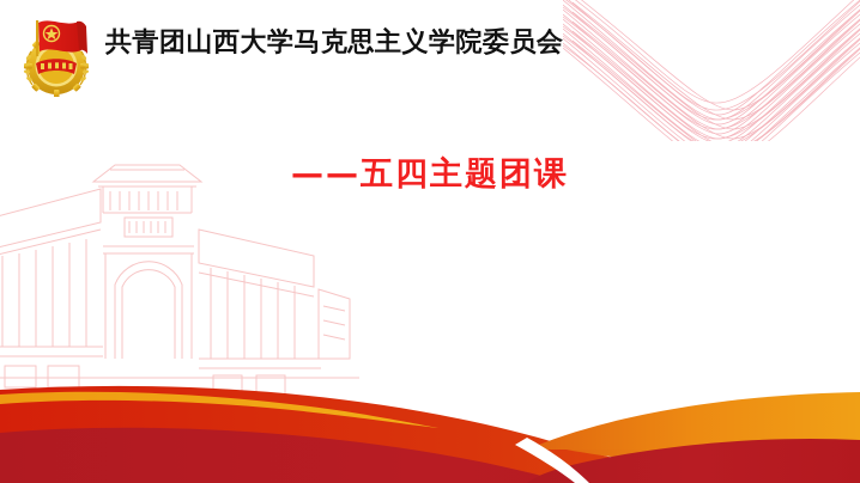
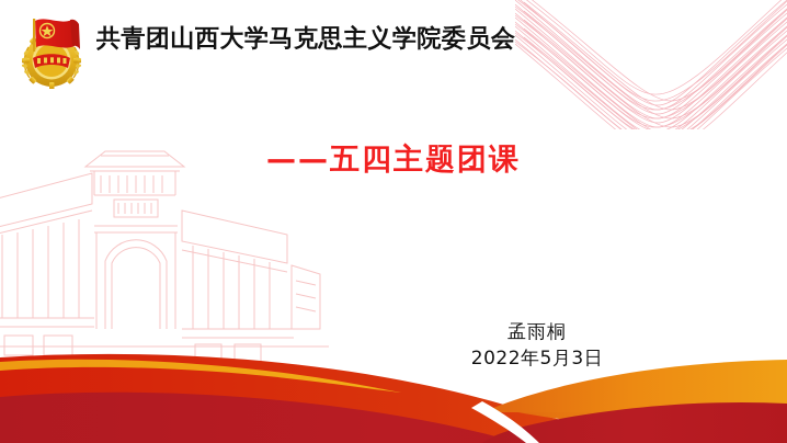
  共青团山西大学马克思主义学院委员会
  ——五四主题团课
+ 孟雨桐
+ 2022年5月3日
